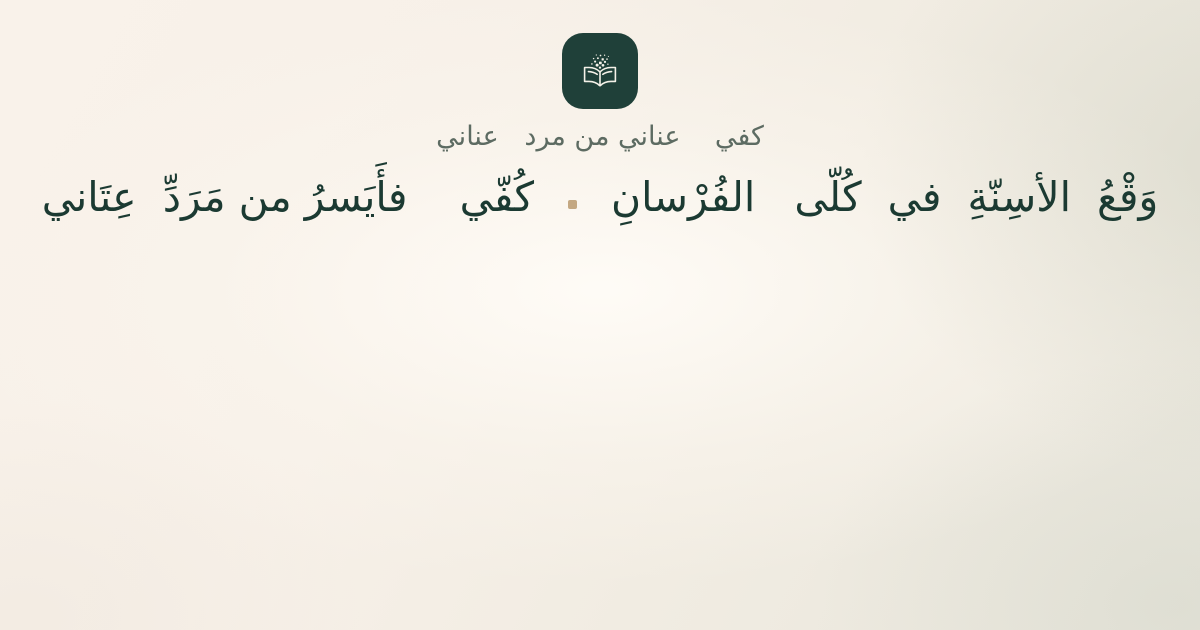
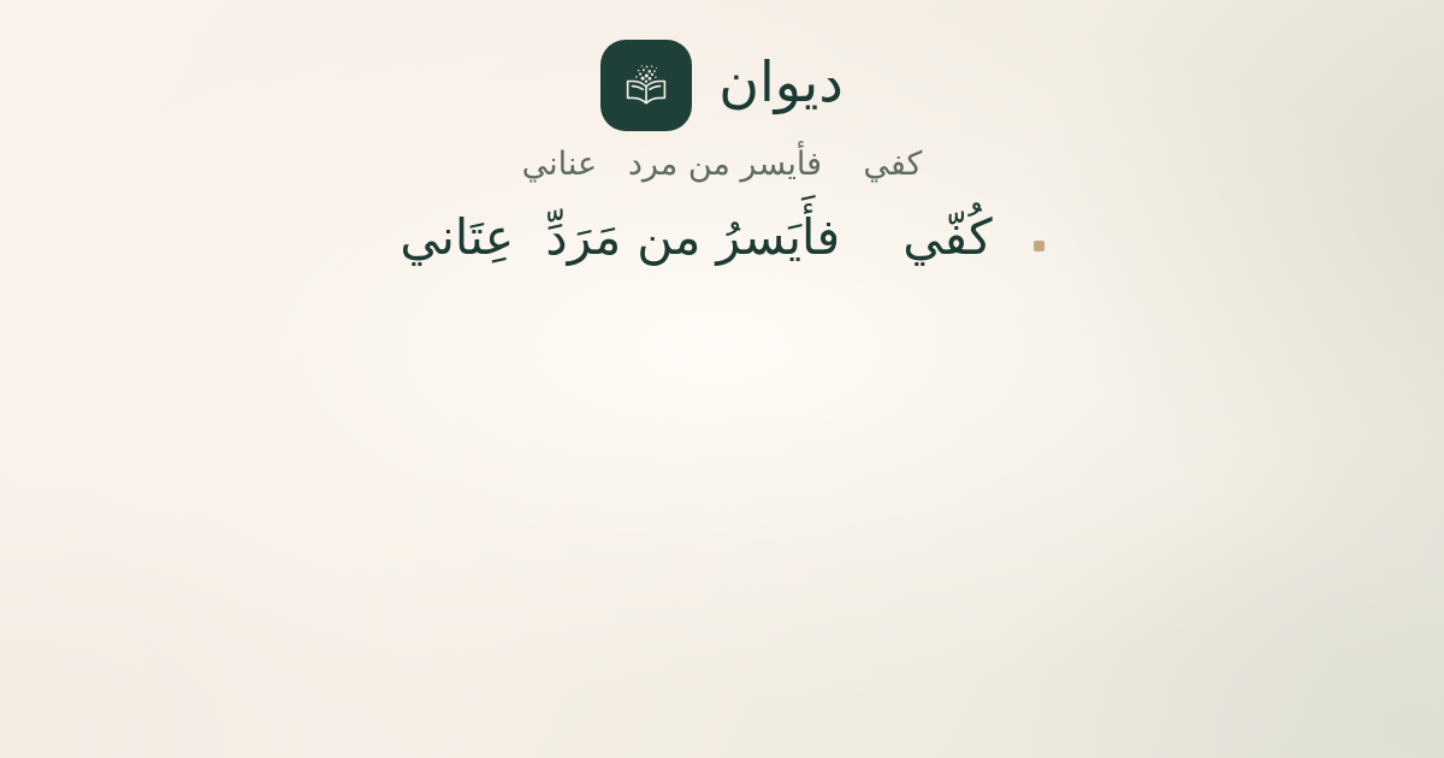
+ ديوان
- كفي عناني من مرد عناني
+ كفي فأيسر من مرد عناني
  كُفّي فأَيَسرُ من مَرَدِّ عِتَاني
- وَقْعُ الأسِنّةِ في كُلّى الفُرْسانِ
